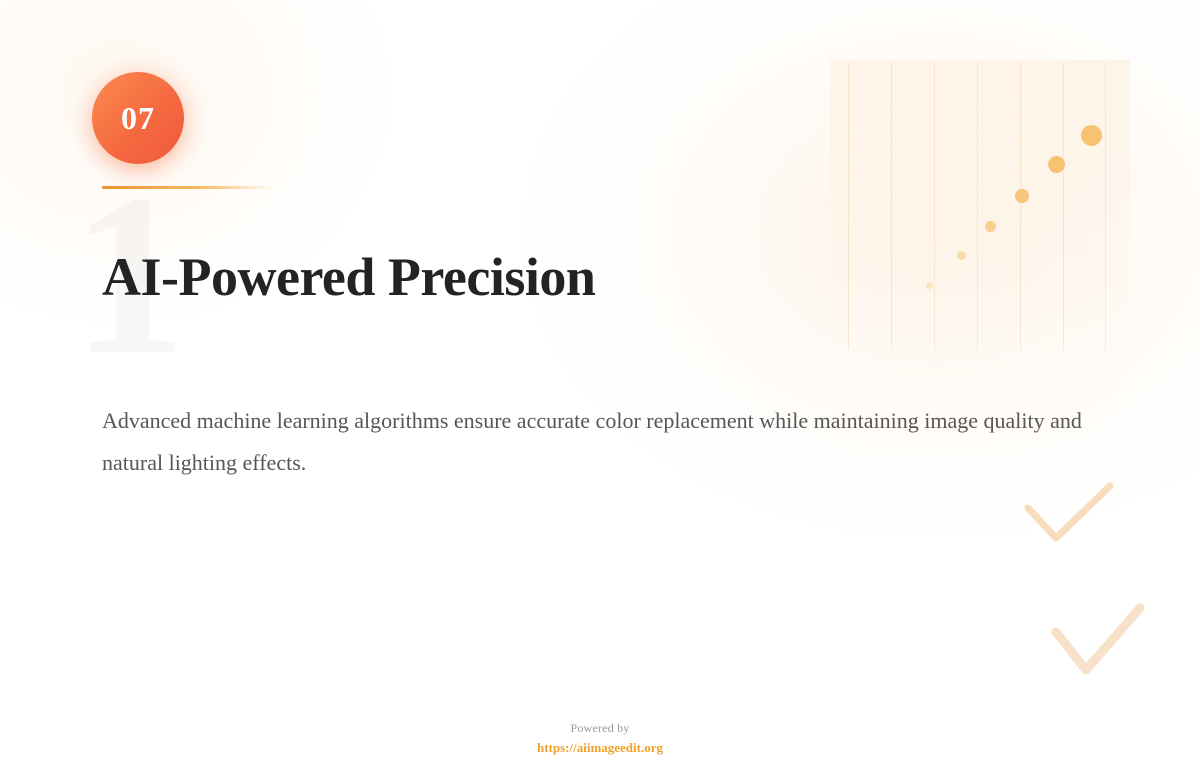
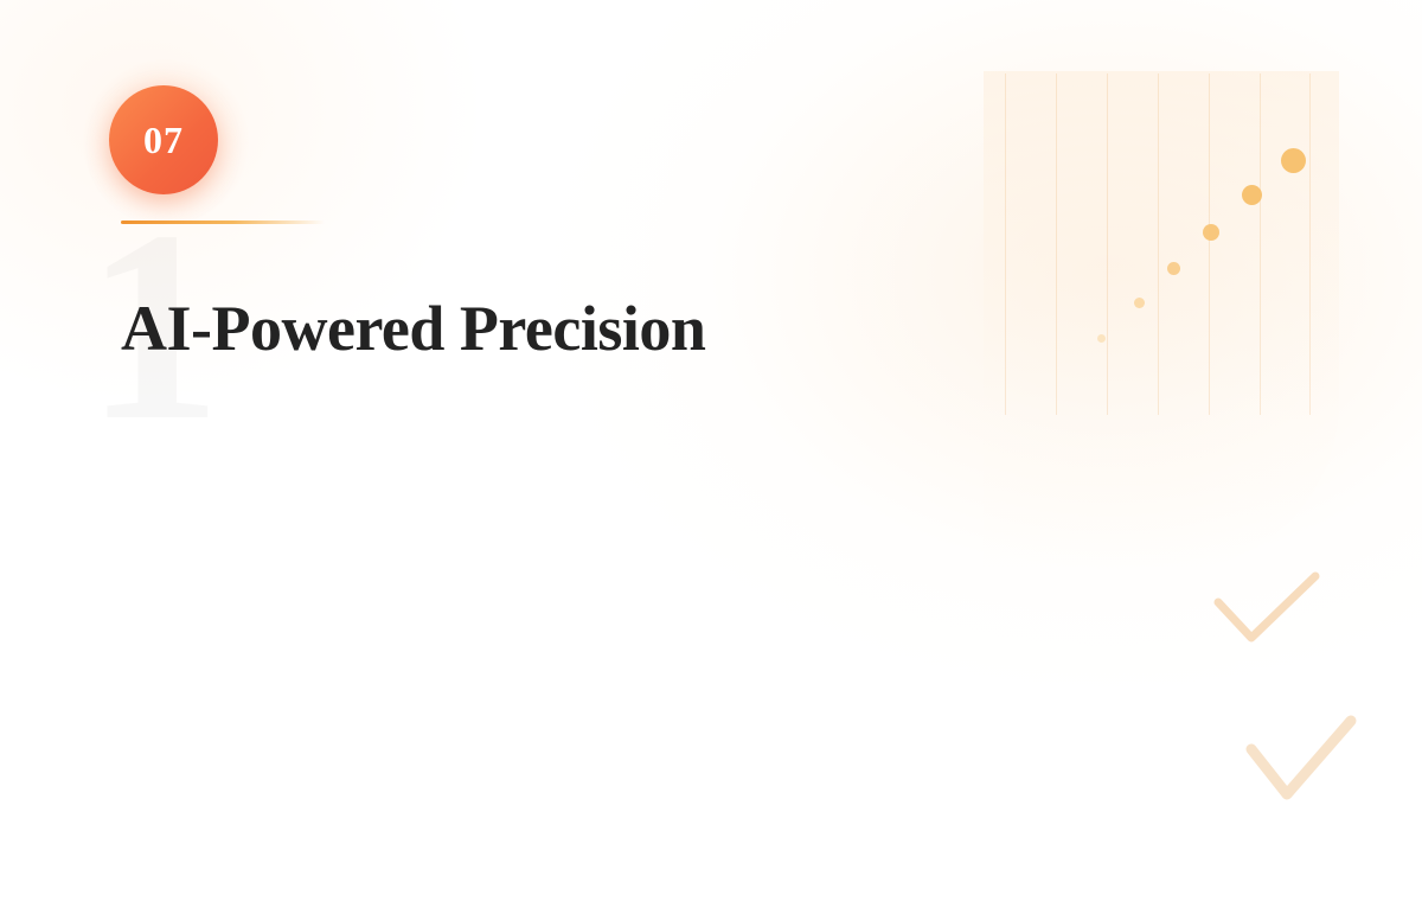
  1
  07
  AI-Powered Precision
- Advanced machine learning algorithms ensure accurate color replacement while maintaining image quality and natural lighting effects.
- Powered by
- https://aiimageedit.org
